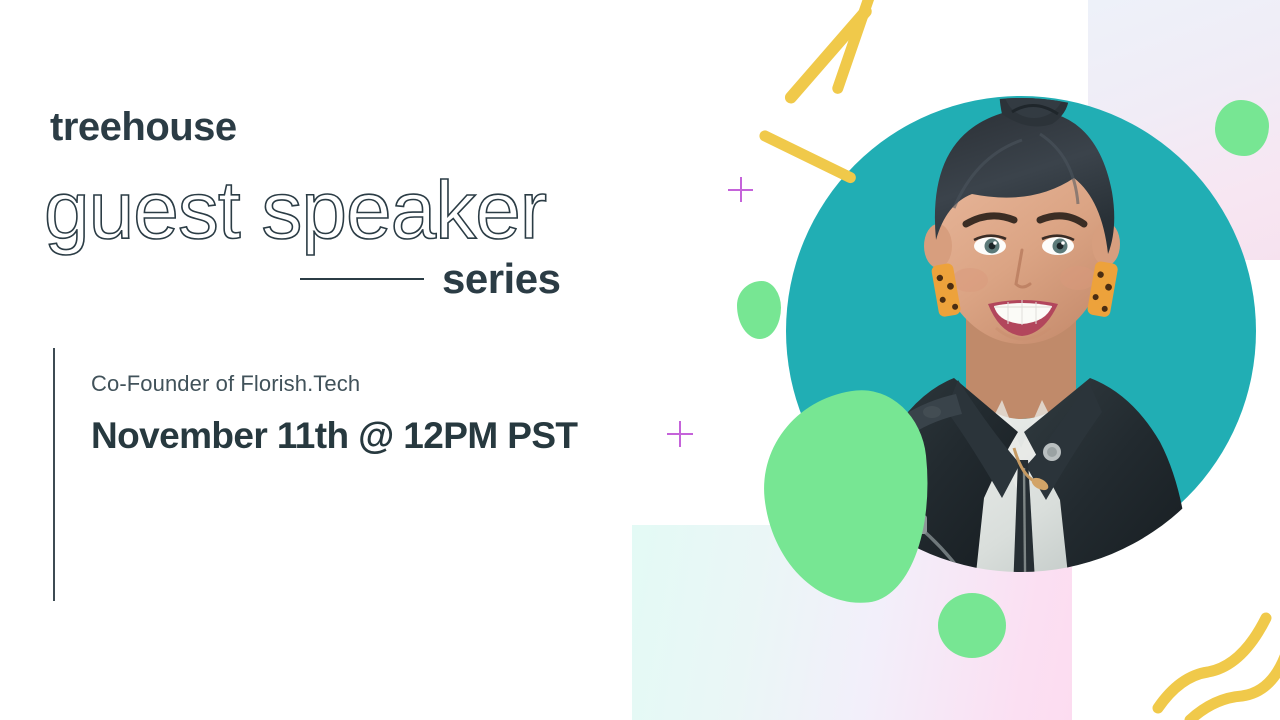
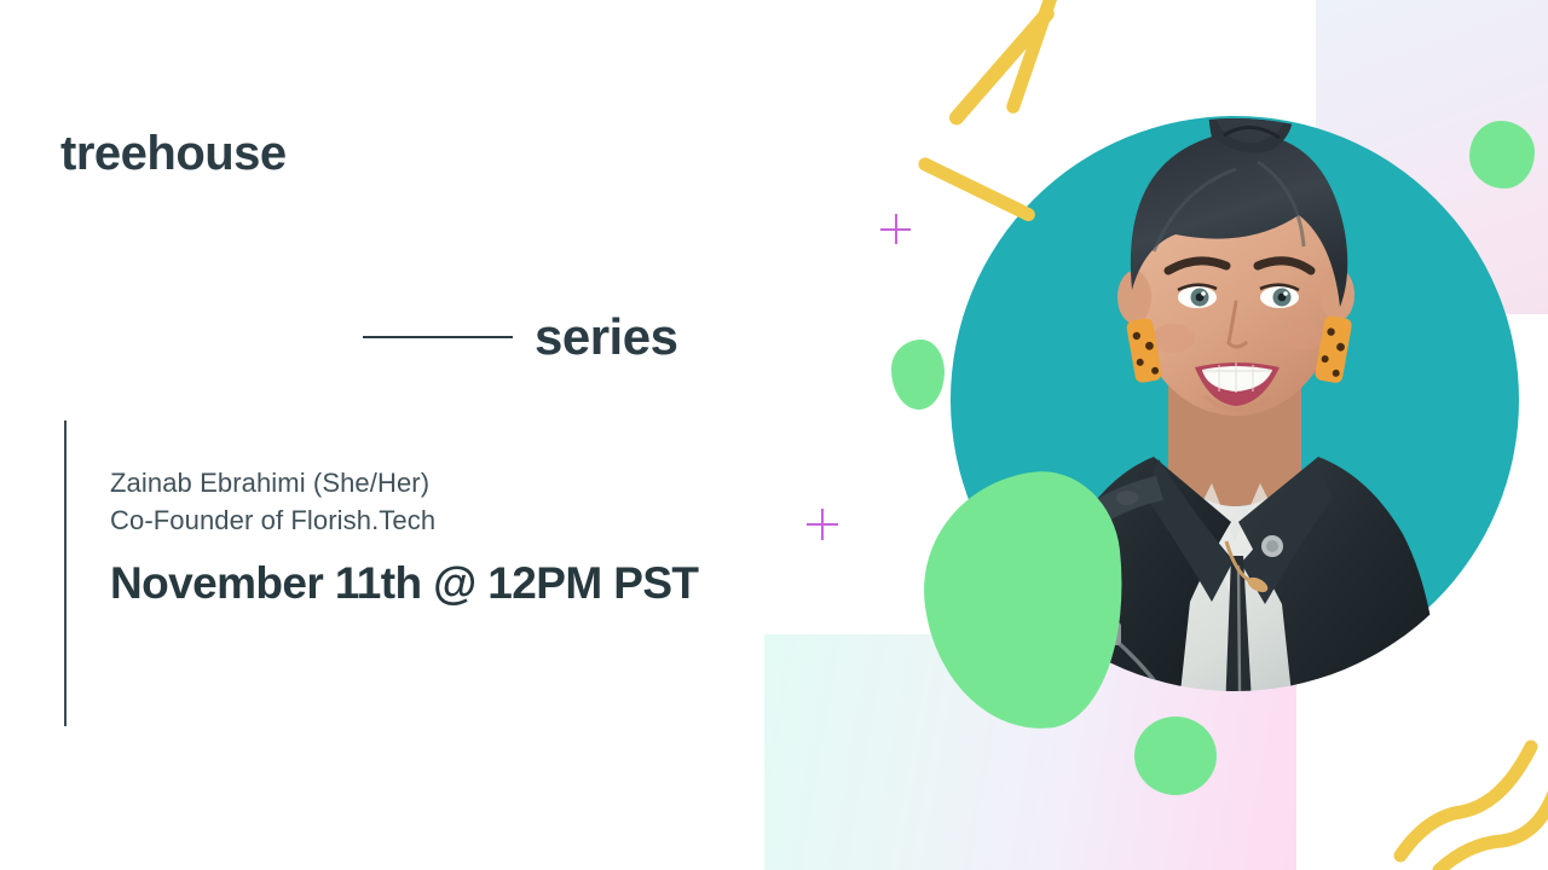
  treehouse
- guest speaker
  series
+ Zainab Ebrahimi (She/Her)
  Co-Founder of Florish.Tech
  November 11th @ 12PM PST
